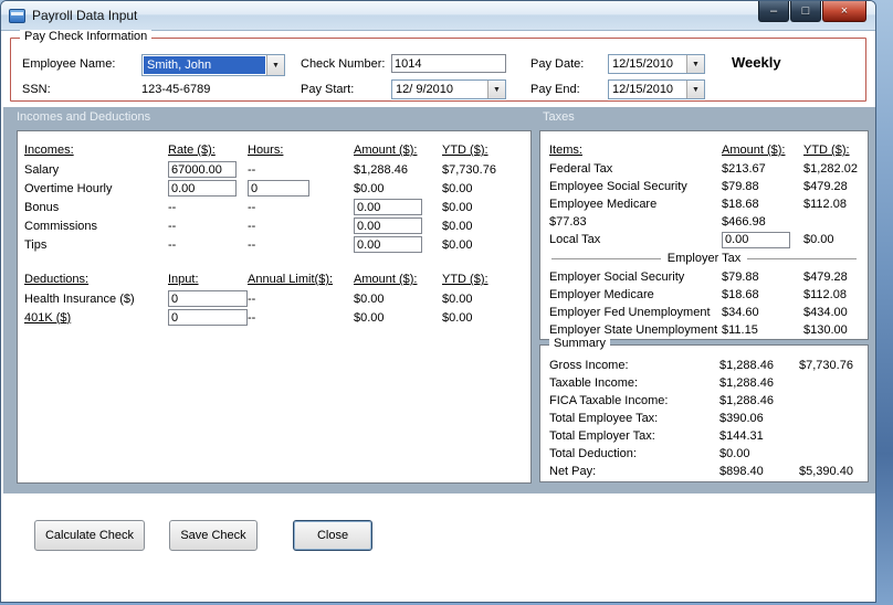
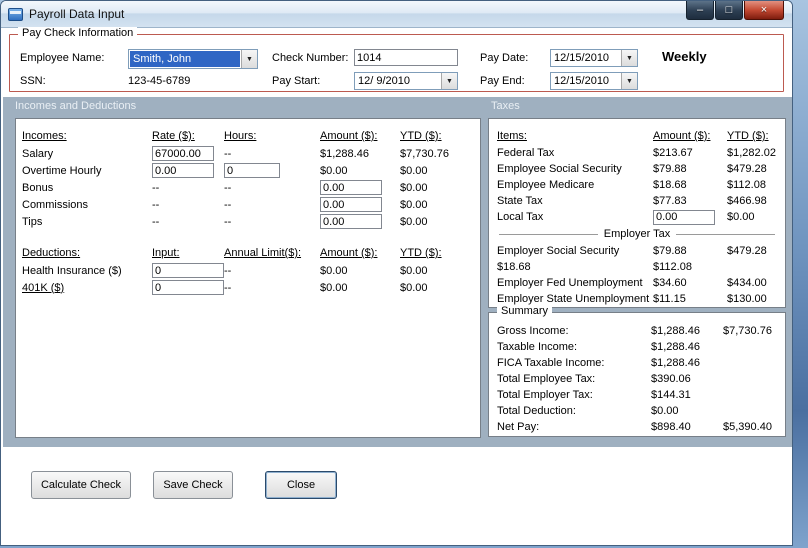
  Payroll Data Input
  –
  □
  ×
  Pay Check Information
  Employee Name:
  Smith, John
  Check Number:
  1014
  Pay Date:
  12/15/2010
  Weekly
  SSN:
  123-45-6789
  Pay Start:
  12/ 9/2010
  Pay End:
  12/15/2010
  Incomes and Deductions
  Taxes
  Incomes:
  Rate ($):
  Hours:
  Amount ($):
  YTD ($):
  Salary
  67000.00
  --
  $1,288.46
  $7,730.76
  Overtime Hourly
  0.00
  0
  $0.00
  $0.00
  Bonus
  --
  --
  0.00
  $0.00
  Commissions
  --
  --
  0.00
  $0.00
  Tips
  --
  --
  0.00
  $0.00
  Deductions:
  Input:
  Annual Limit($):
  Amount ($):
  YTD ($):
  Health Insurance ($)
  0
  --
  $0.00
  $0.00
  401K ($)
  0
  --
  $0.00
  $0.00
  Items:
  Amount ($):
  YTD ($):
  Federal Tax
  $213.67
  $1,282.02
  Employee Social Security
  $79.88
  $479.28
  Employee Medicare
  $18.68
  $112.08
+ State Tax
  $77.83
  $466.98
  Local Tax
  0.00
  $0.00
  Employer Tax
  Employer Social Security
  $79.88
  $479.28
- Employer Medicare
  $18.68
  $112.08
  Employer Fed Unemployment
  $34.60
  $434.00
  Employer State Unemployment
  $11.15
  $130.00
  Summary
  Gross Income:
  $1,288.46
  $7,730.76
  Taxable Income:
  $1,288.46
  FICA Taxable Income:
  $1,288.46
  Total Employee Tax:
  $390.06
  Total Employer Tax:
  $144.31
  Total Deduction:
  $0.00
  Net Pay:
  $898.40
  $5,390.40
  Calculate Check
  Save Check
  Close
